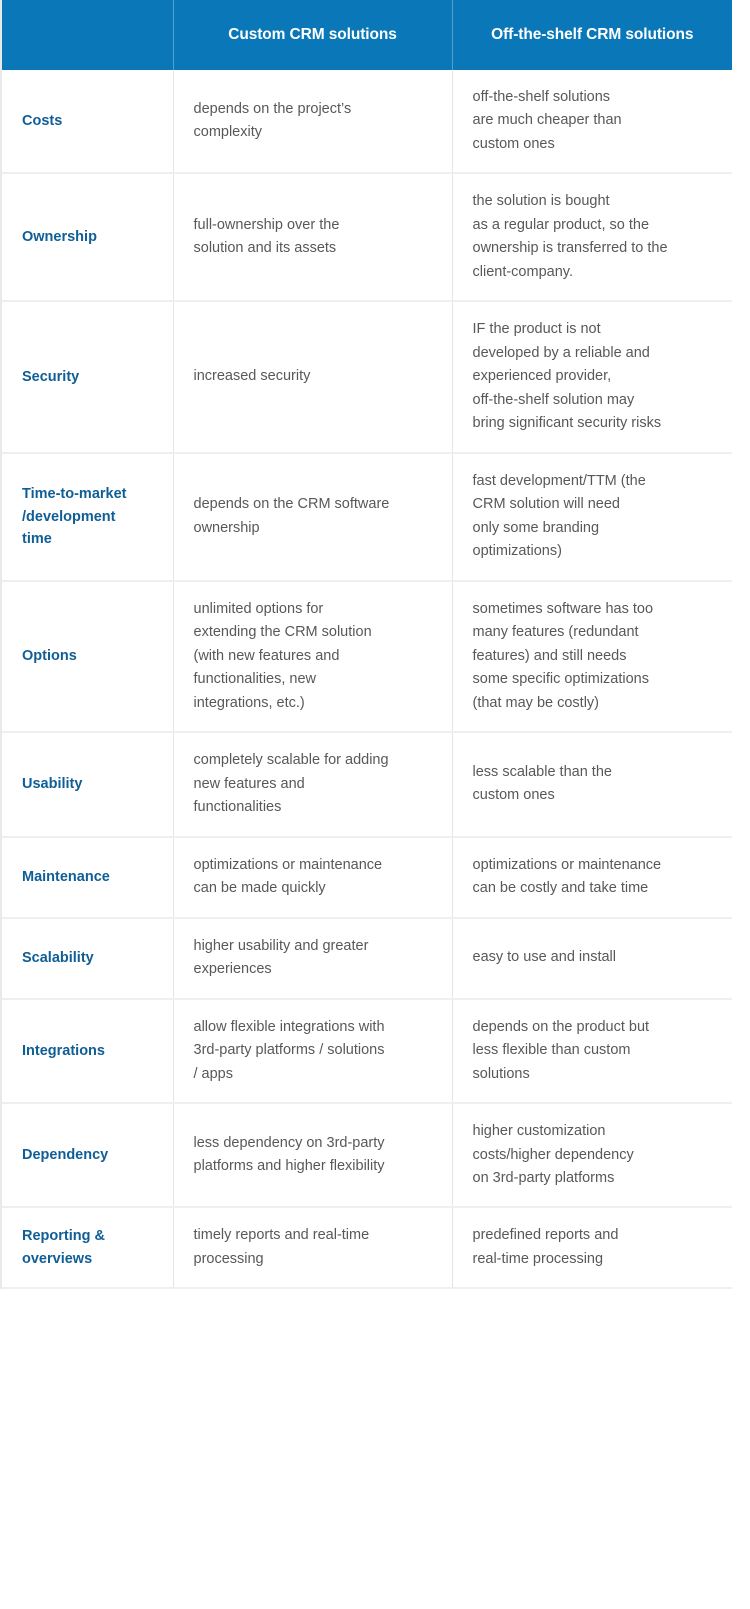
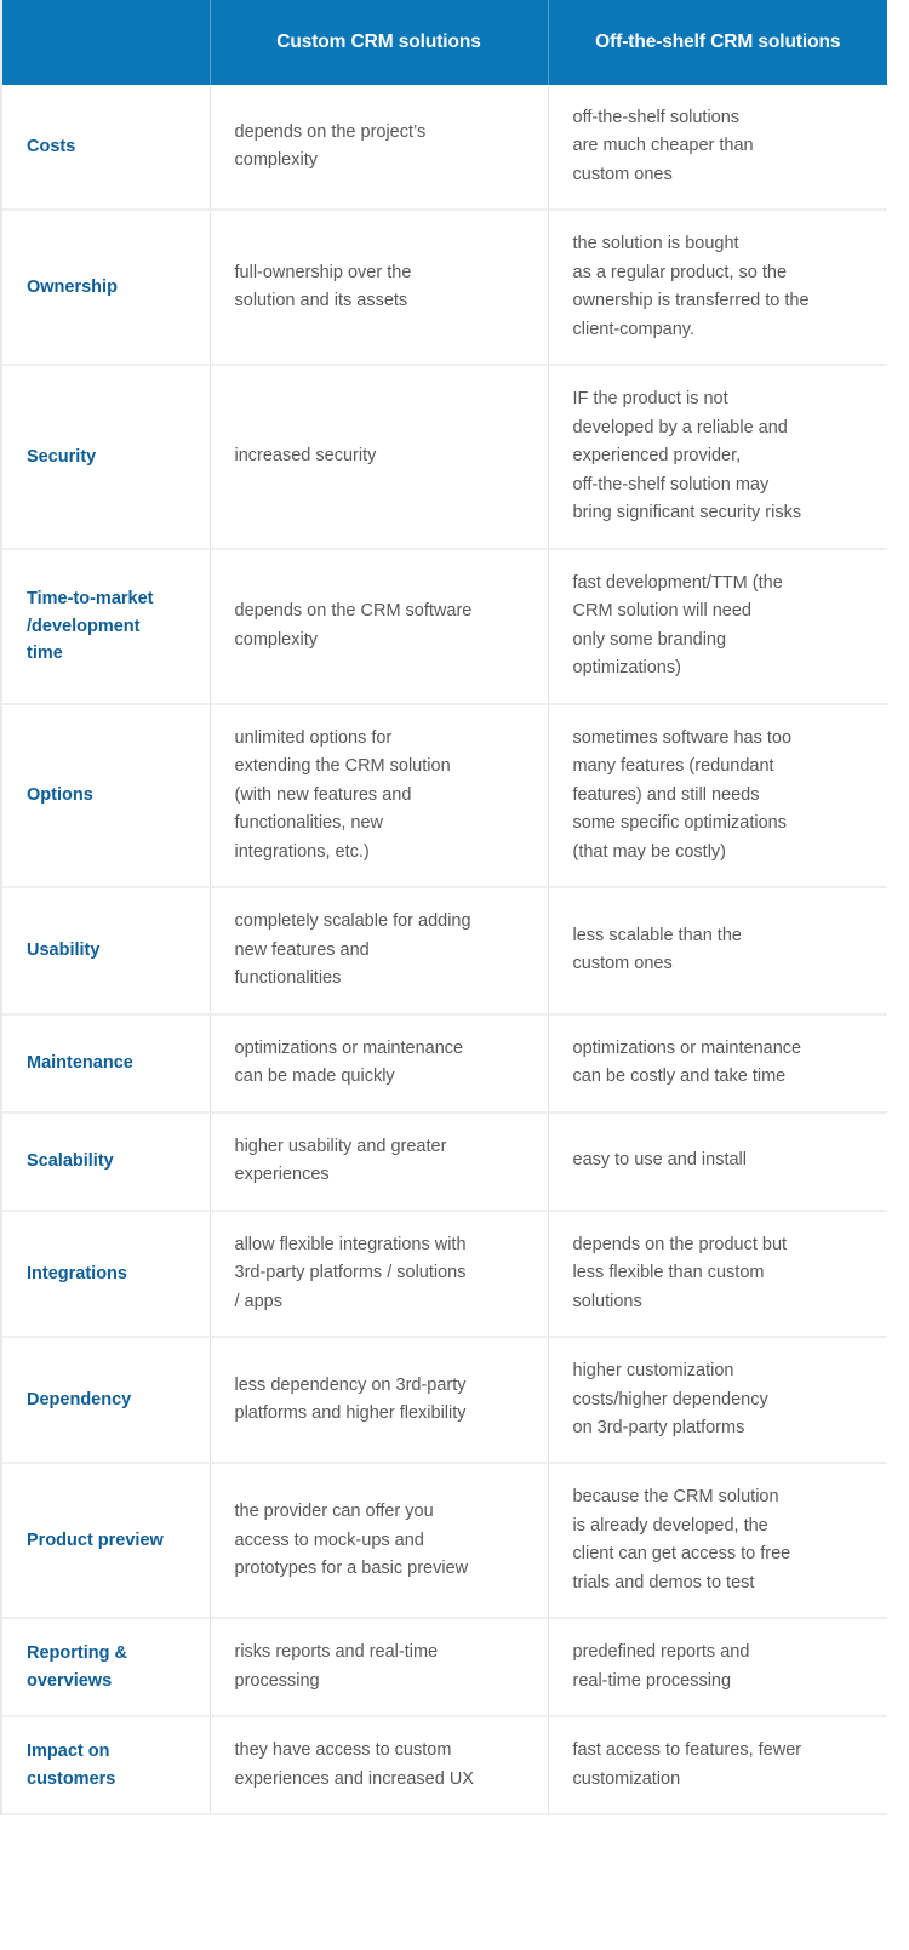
  	Custom CRM solutions	Off-the-shelf CRM solutions
  Costs	depends on the project’s complexity	off-the-shelf solutions are much cheaper than custom ones
  Ownership	full-ownership over the solution and its assets	the solution is bought as a regular product, so the ownership is transferred to the client-company.
  Security	increased security	IF the product is not developed by a reliable and experienced provider, off-the-shelf solution may bring significant security risks
- Time-to-market /development time	depends on the CRM software ownership	fast development/TTM (the CRM solution will need only some branding optimizations)
+ Time-to-market /development time	depends on the CRM software complexity	fast development/TTM (the CRM solution will need only some branding optimizations)
  Options	unlimited options for extending the CRM solution (with new features and functionalities, new integrations, etc.)	sometimes software has too many features (redundant features) and still needs some specific optimizations (that may be costly)
  Usability	completely scalable for adding new features and functionalities	less scalable than the custom ones
  Maintenance	optimizations or maintenance can be made quickly	optimizations or maintenance can be costly and take time
  Scalability	higher usability and greater experiences	easy to use and install
  Integrations	allow flexible integrations with 3rd-party platforms / solutions / apps	depends on the product but less flexible than custom solutions
  Dependency	less dependency on 3rd-party platforms and higher flexibility	higher customization costs/higher dependency on 3rd-party platforms
+ Product preview	the provider can offer you access to mock-ups and prototypes for a basic preview	because the CRM solution is already developed, the client can get access to free trials and demos to test
- Reporting & overviews	timely reports and real-time processing	predefined reports and real-time processing
+ Reporting & overviews	risks reports and real-time processing	predefined reports and real-time processing
+ Impact on customers	they have access to custom experiences and increased UX	fast access to features, fewer customization
